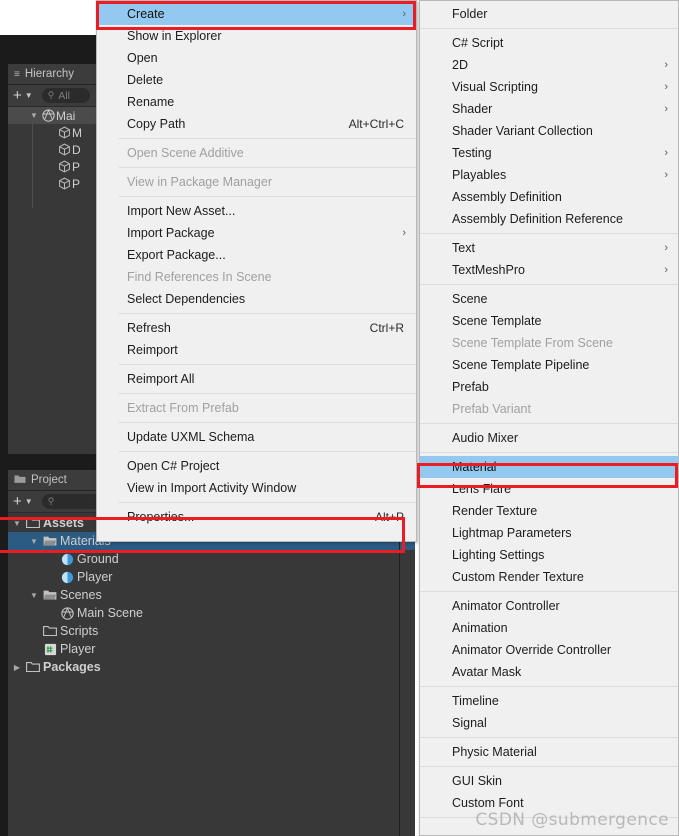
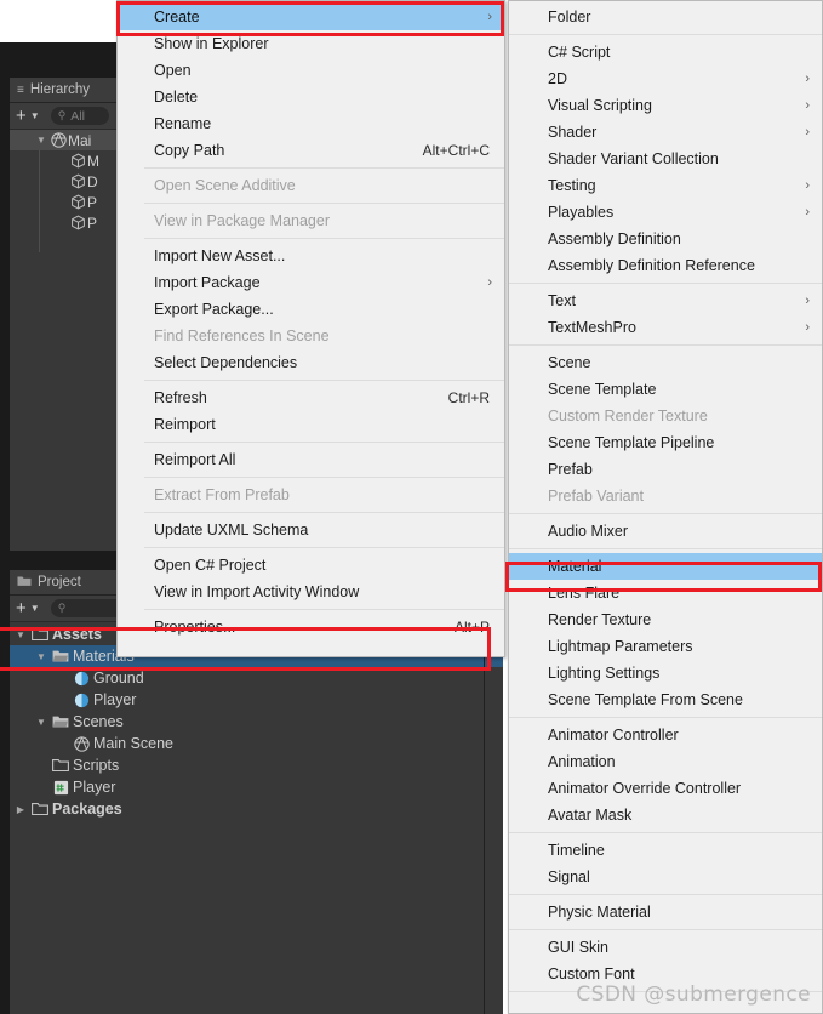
  ≡
  Hierarchy
  +
  ▼
  ⚲
  All
  ▼
  Mai
  M
  D
  P
  P
  Project
  +
  ▼
  ⚲
  ▼
  Assets
  ▼
  Ground
  Player
  ▼
  Scenes
  Main Scene
  Scripts
  Player
  ▶
  Packages
  Create
  ›
  Show in Explorer
  Open
  Delete
  Rename
  Copy Path
  Alt+Ctrl+C
  Open Scene Additive
  View in Package Manager
  Import New Asset...
  Import Package
  ›
  Export Package...
  Find References In Scene
  Select Dependencies
  Refresh
  Ctrl+R
  Reimport
  Reimport All
  Extract From Prefab
  Update UXML Schema
  Open C# Project
  View in Import Activity Window
  Properties...
  Alt+P
  Folder
  C# Script
  2D
  ›
  Visual Scripting
  ›
  Shader
  ›
  Shader Variant Collection
  Testing
  ›
  Playables
  ›
  Assembly Definition
  Assembly Definition Reference
  Text
  ›
  TextMeshPro
  ›
  Scene
  Scene Template
- Scene Template From Scene
+ Custom Render Texture
  Scene Template Pipeline
  Prefab
  Prefab Variant
  Audio Mixer
  Material
  Lens Flare
  Render Texture
  Lightmap Parameters
  Lighting Settings
- Custom Render Texture
+ Scene Template From Scene
  Animator Controller
  Animation
  Animator Override Controller
  Avatar Mask
  Timeline
  Signal
  Physic Material
  GUI Skin
  Custom Font
  CSDN @submergence
